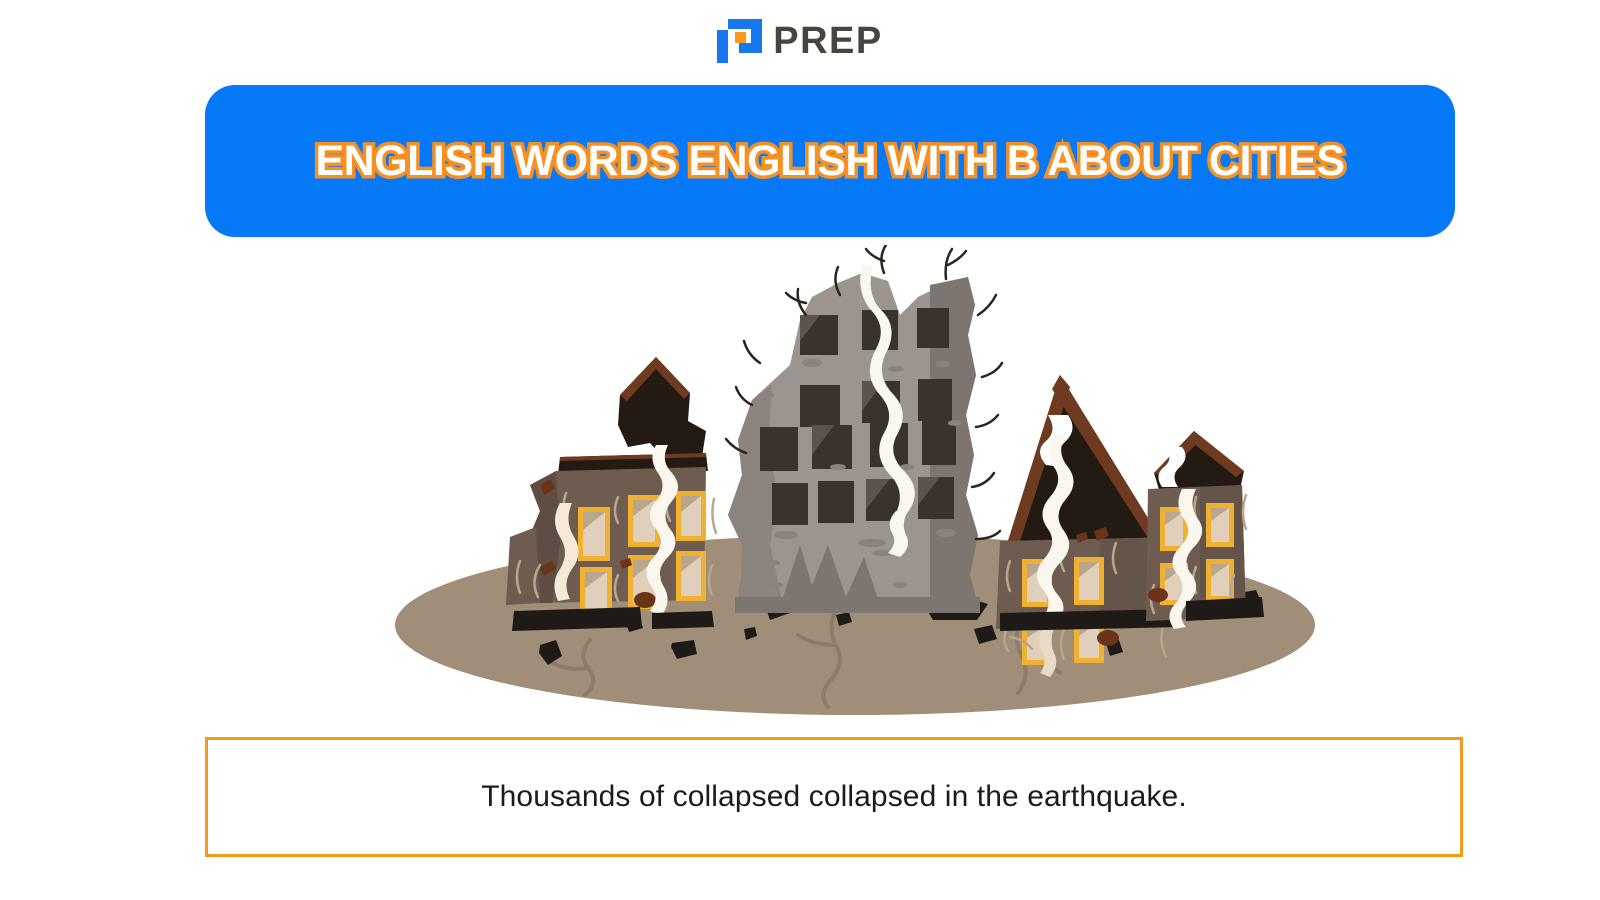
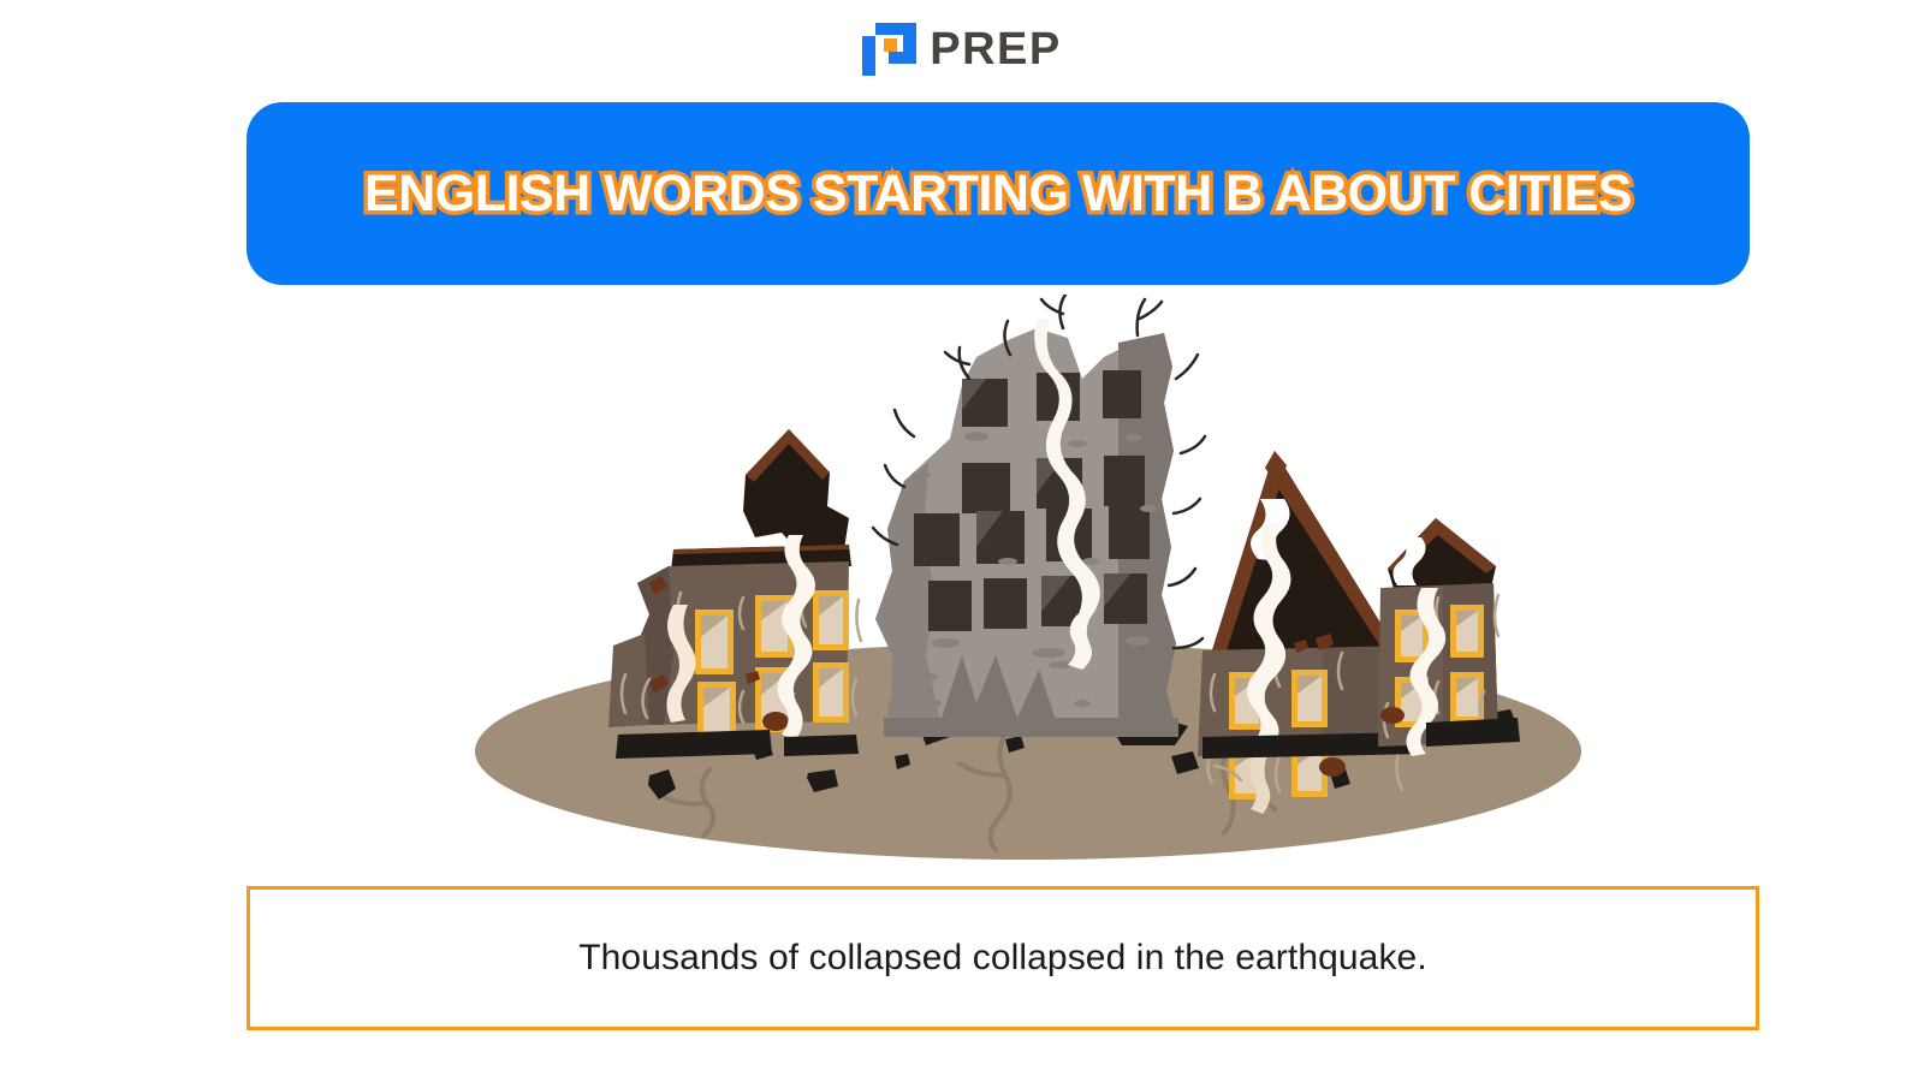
  PREP
- ENGLISH WORDS ENGLISH WITH B ABOUT CITIES
+ ENGLISH WORDS STARTING WITH B ABOUT CITIES
  Thousands of collapsed collapsed in the earthquake.
